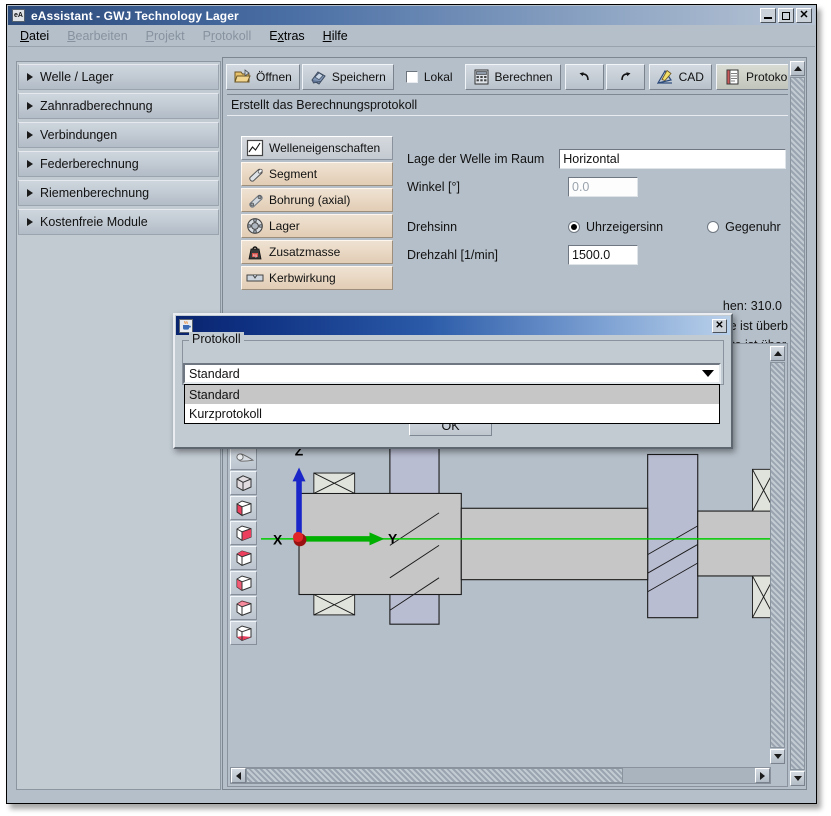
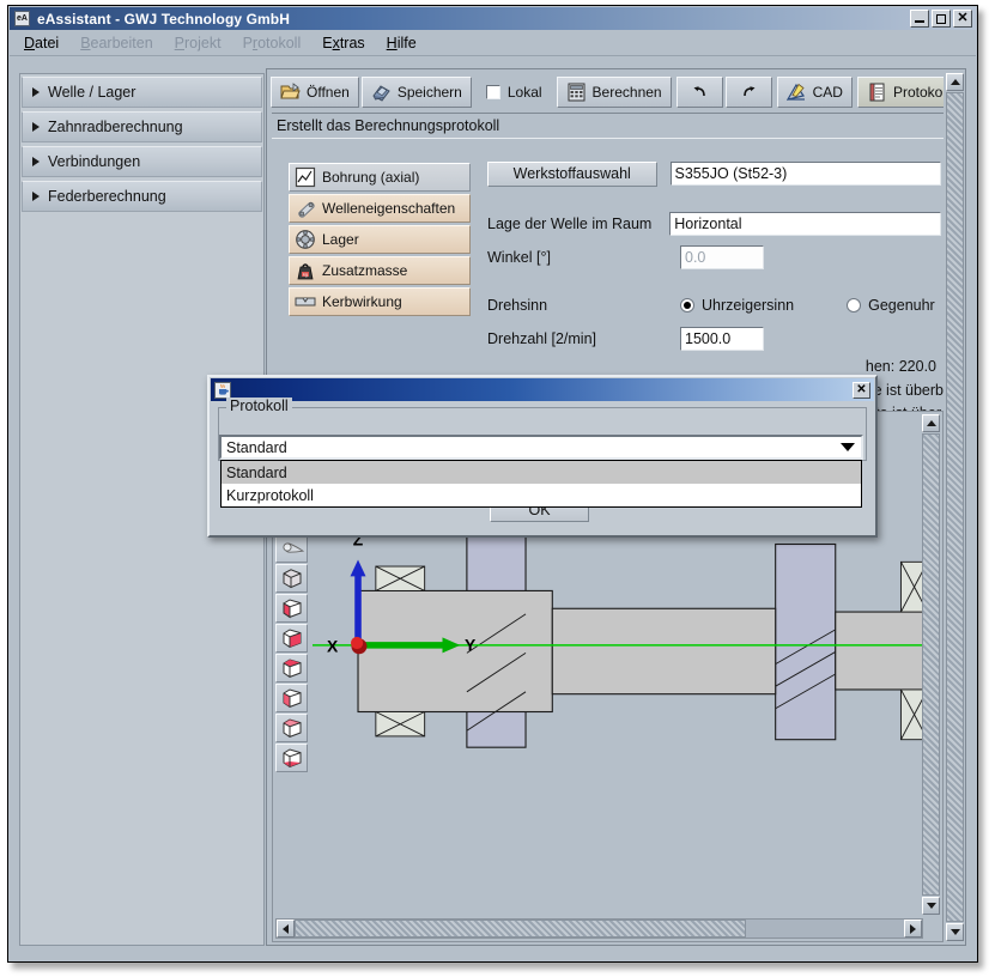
- eAssistant - GWJ Technology Lager
+ eAssistant - GWJ Technology GmbH
  ✕
  Datei
  Bearbeiten
  Projekt
  Protokoll
  Extras
  Hilfe
  Welle / Lager
  Zahnradberechnung
  Verbindungen
  Federberechnung
- Riemenberechnung
- Kostenfreie Module
  Öffnen
  Speichern
  Lokal
  Berechnen
  CAD
  Protoko
  Erstellt das Berechnungsprotokoll
- Welleneigenschaften
+ Bohrung (axial)
- Segment
- Bohrung (axial)
+ Welleneigenschaften
  Lager
  Zusatzmasse
  Kerbwirkung
+ Werkstoffauswahl
+ S355JO (St52-3)
  Lage der Welle im Raum
  Horizontal
  Winkel [°]
  0.0
  Drehsinn
  Uhrzeigersinn
  Gegenuhr
- Drehzahl [1/min]
+ Drehzahl [2/min]
  1500.0
- hen: 310.0
+ hen: 220.0
  e ist überb
  Z
  X
  Y
  ✕
  Protokoll
  Standard
  Standard
  Kurzprotokoll
  OK
